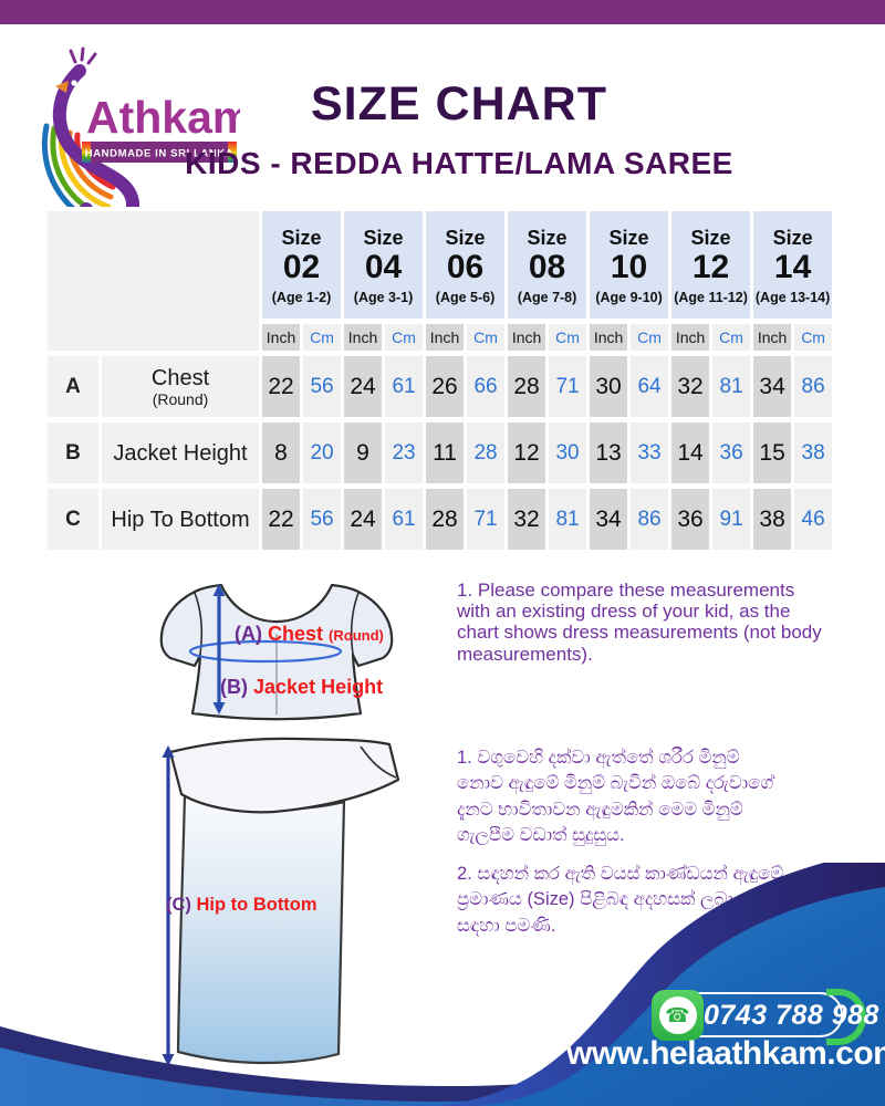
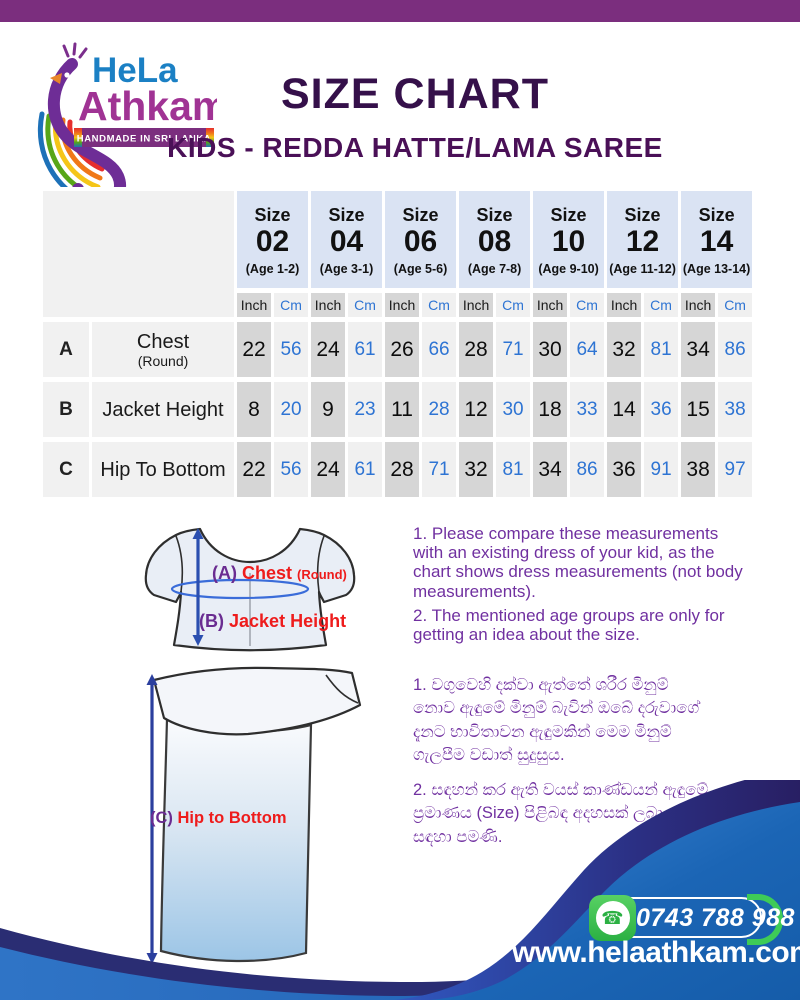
+ HeLa
  Athkam
  HANDMADE IN SRI LANKA
  SIZE CHART
  KIDS - REDDA HATTE/LAMA SAREE
  	Size02(Age 1-2)	Size04(Age 3-1)	Size06(Age 5-6)	Size08(Age 7-8)	Size10(Age 9-10)	Size12(Age 11-12)	Size14(Age 13-14)
  Inch	Cm	Inch	Cm	Inch	Cm	Inch	Cm	Inch	Cm	Inch	Cm	Inch	Cm
  A	Chest(Round)	22	56	24	61	26	66	28	71	30	64	32	81	34	86
- B	Jacket Height	8	20	9	23	11	28	12	30	13	33	14	36	15	38
+ B	Jacket Height	8	20	9	23	11	28	12	30	18	33	14	36	15	38
- C	Hip To Bottom	22	56	24	61	28	71	32	81	34	86	36	91	38	46
+ C	Hip To Bottom	22	56	24	61	28	71	32	81	34	86	36	91	38	97
  (A) Chest (Round)
  (B) Jacket Height
  (C) Hip to Bottom
  1. Please compare these measurements with an existing dress of your kid, as the chart shows dress measurements (not body measurements).
+ 2. The mentioned age groups are only for getting an idea about the size.
  1. වගුවෙහි දක්වා ඇත්තේ ශරීර මිනුම් නොව ඇඳුමේ මිනුම් බැවින් ඔබේ දරුවාගේ දැනට භාවිතාවන ඇඳුමකින් මෙම මිනුම් ගැලපීම වඩාත් සුදුසුය.
  2. සඳහන් කර ඇති වයස් කාණ්ඩයන් ඇඳුමේ ප්‍රමාණය (Size) පිළිබඳ අදහසක් ලබා සඳහා පමණි.
  ☎
  0743 788 988
  www.helaathkam.co
